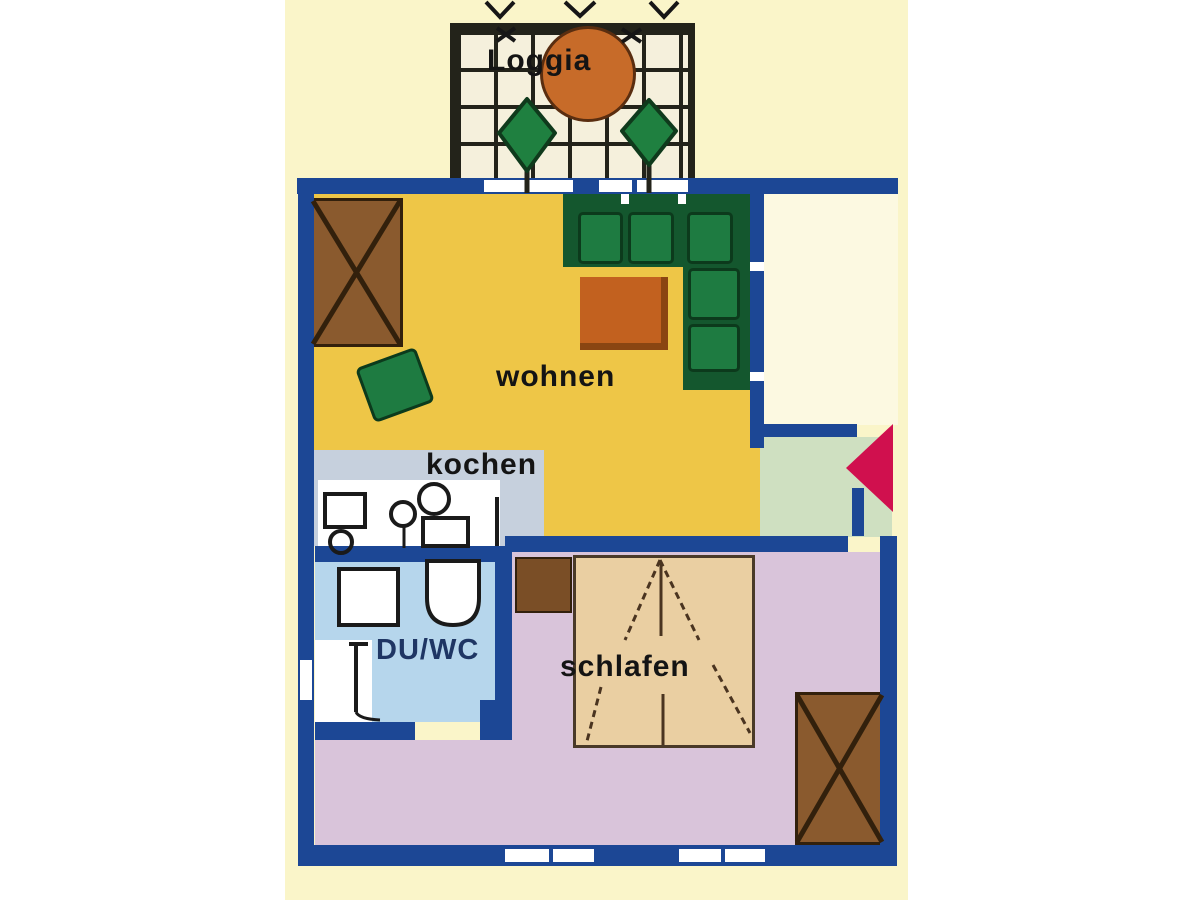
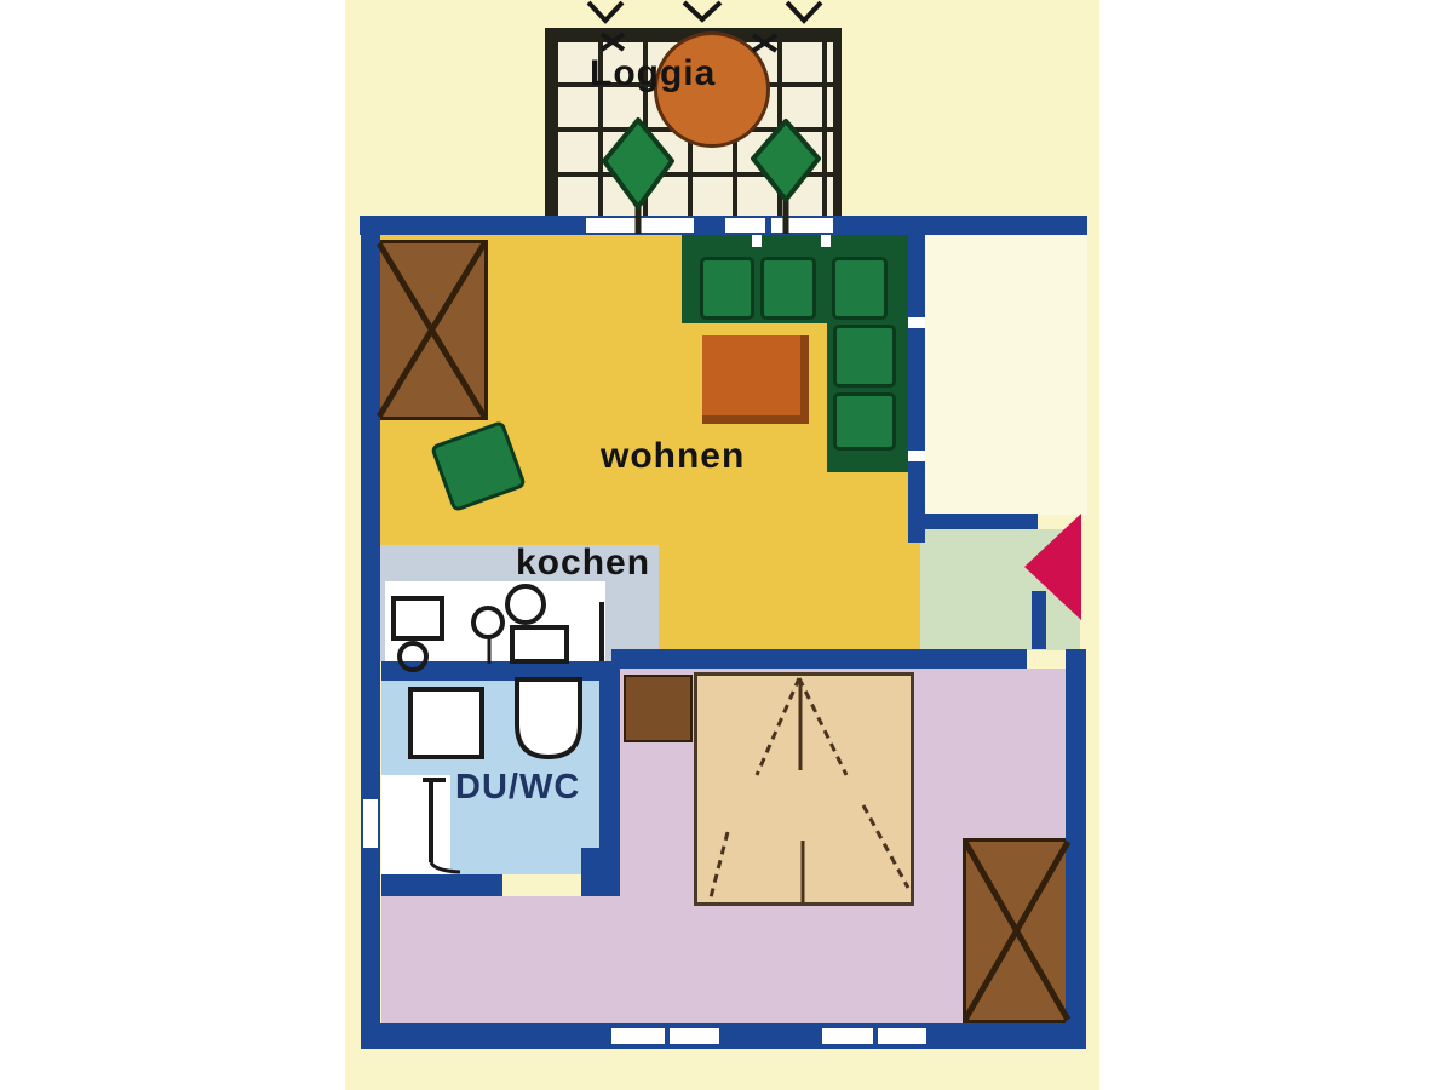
  Loggia
  wohnen
  kochen
  DU/WC
- schlafen
